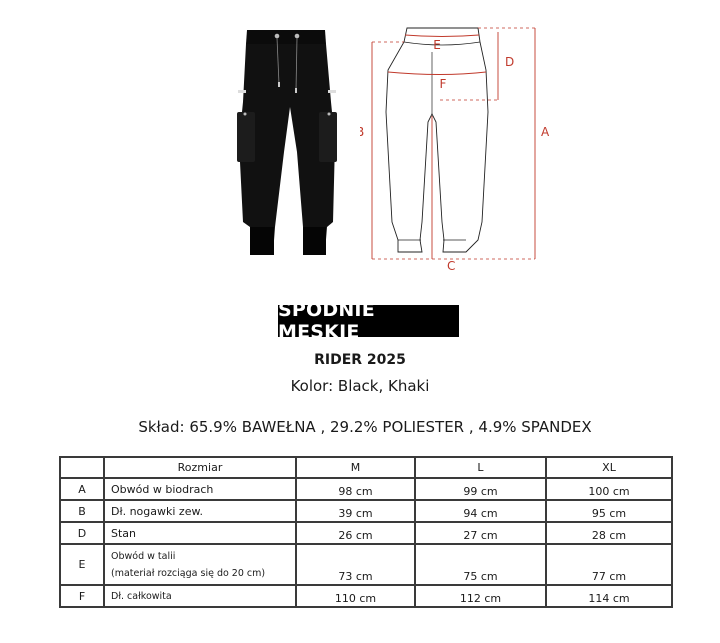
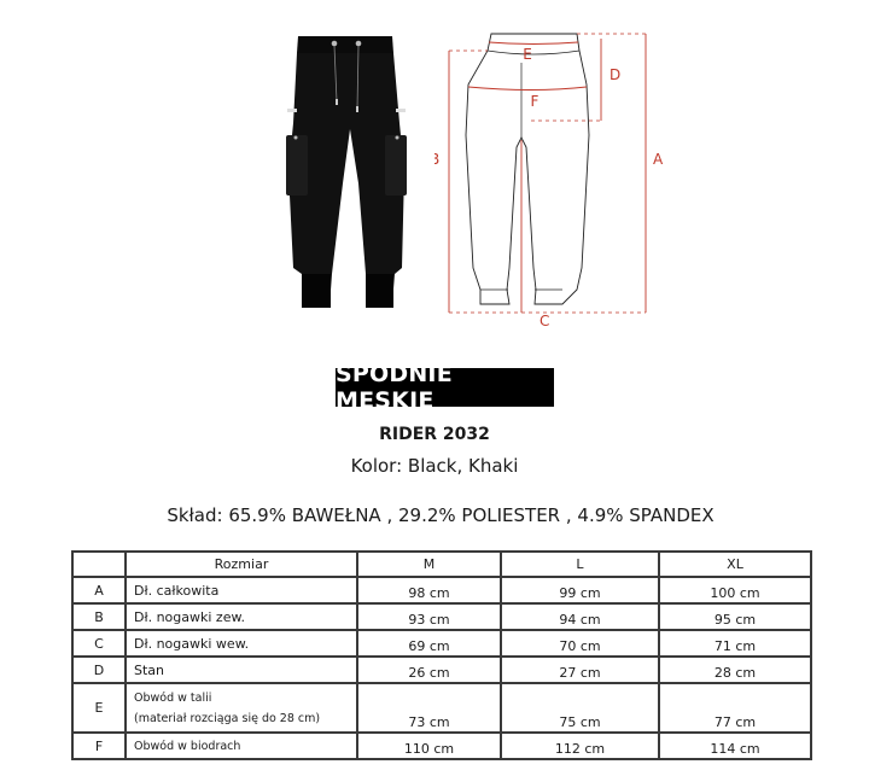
  E
  F
  D
  B
  A
  C
  SPODNIE MĘSKIE
- RIDER 2025
+ RIDER 2032
  Kolor: Black, Khaki
  Skład: 65.9% BAWEŁNA , 29.2% POLIESTER , 4.9% SPANDEX
  	Rozmiar	M	L	XL
- A	Obwód w biodrach	98 cm	99 cm	100 cm
+ A	Dł. całkowita	98 cm	99 cm	100 cm
- B	Dł. nogawki zew.	39 cm	94 cm	95 cm
+ B	Dł. nogawki zew.	93 cm	94 cm	95 cm
+ C	Dł. nogawki wew.	69 cm	70 cm	71 cm
  D	Stan	26 cm	27 cm	28 cm
- E	Obwód w talii (materiał rozciąga się do 20 cm)	73 cm	75 cm	77 cm
+ E	Obwód w talii (materiał rozciąga się do 28 cm)	73 cm	75 cm	77 cm
- F	Dł. całkowita	110 cm	112 cm	114 cm
+ F	Obwód w biodrach	110 cm	112 cm	114 cm
